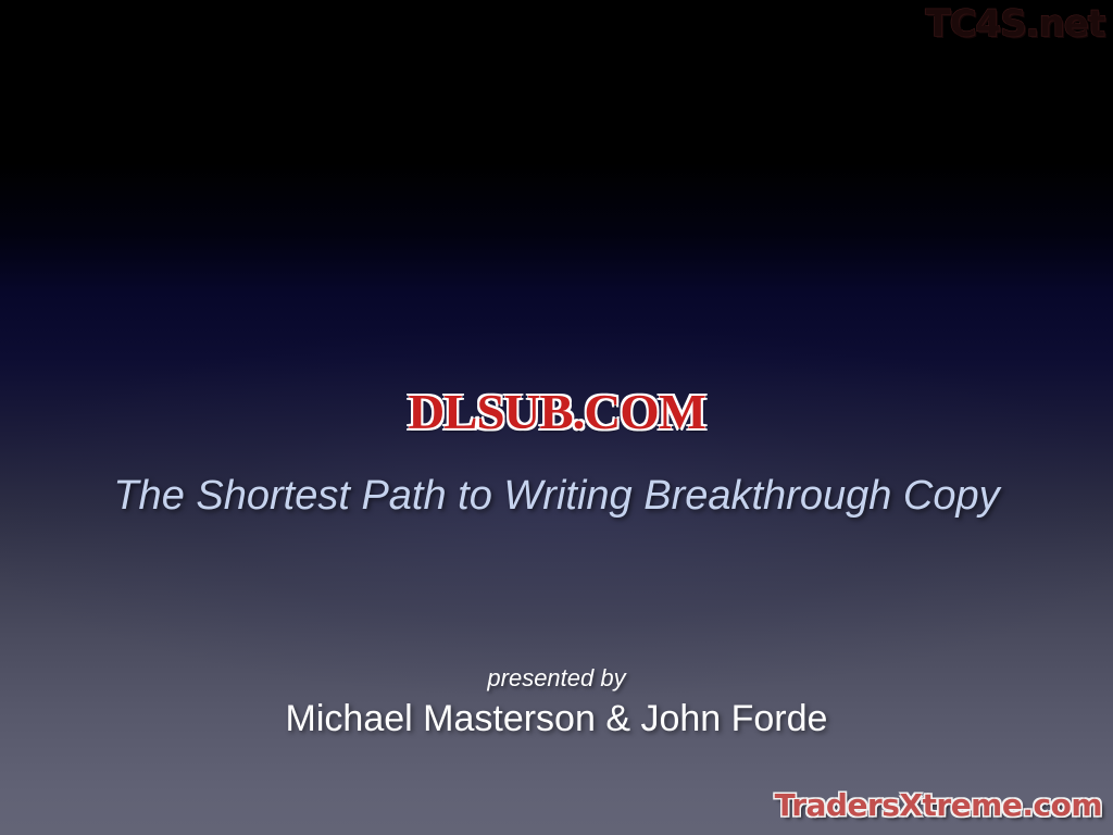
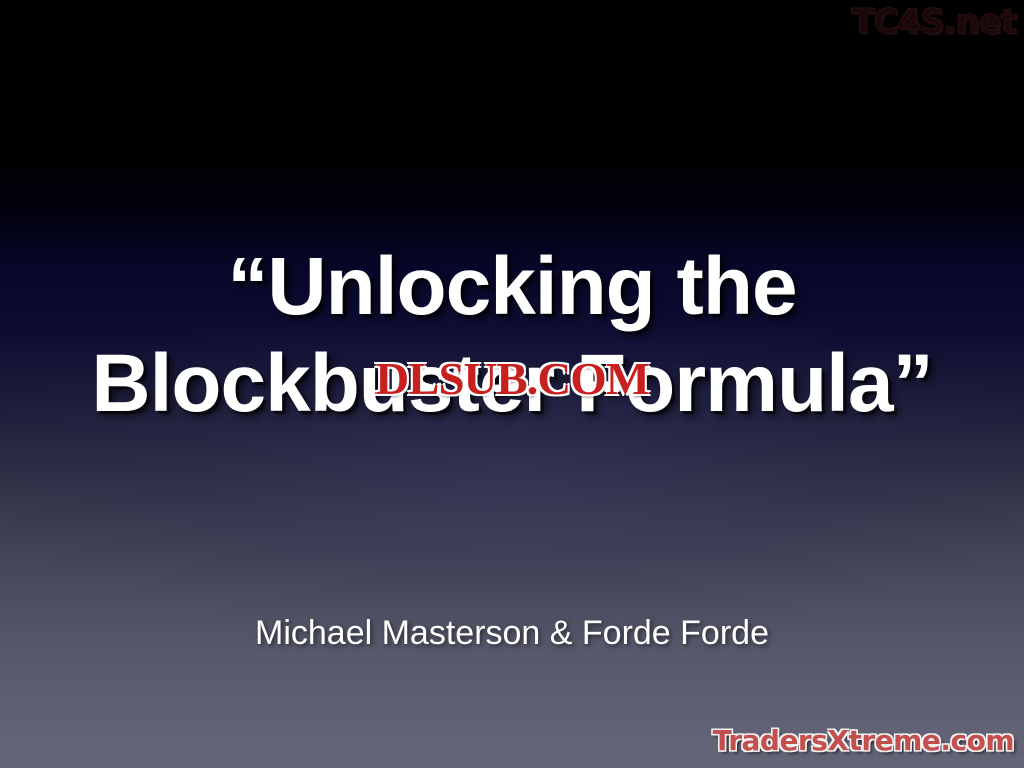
  TC4S.net
+ “Unlocking the
+ Blockbuster Formula”
  DLSUB.COM
- The Shortest Path to Writing Breakthrough Copy
- presented by
- Michael Masterson & John Forde
+ Michael Masterson & Forde Forde
  TradersXtreme.com
